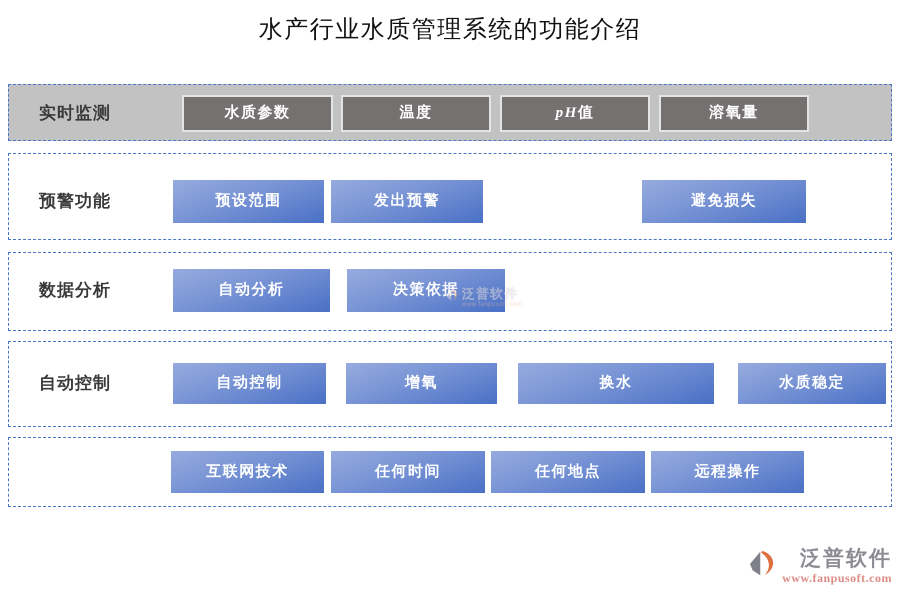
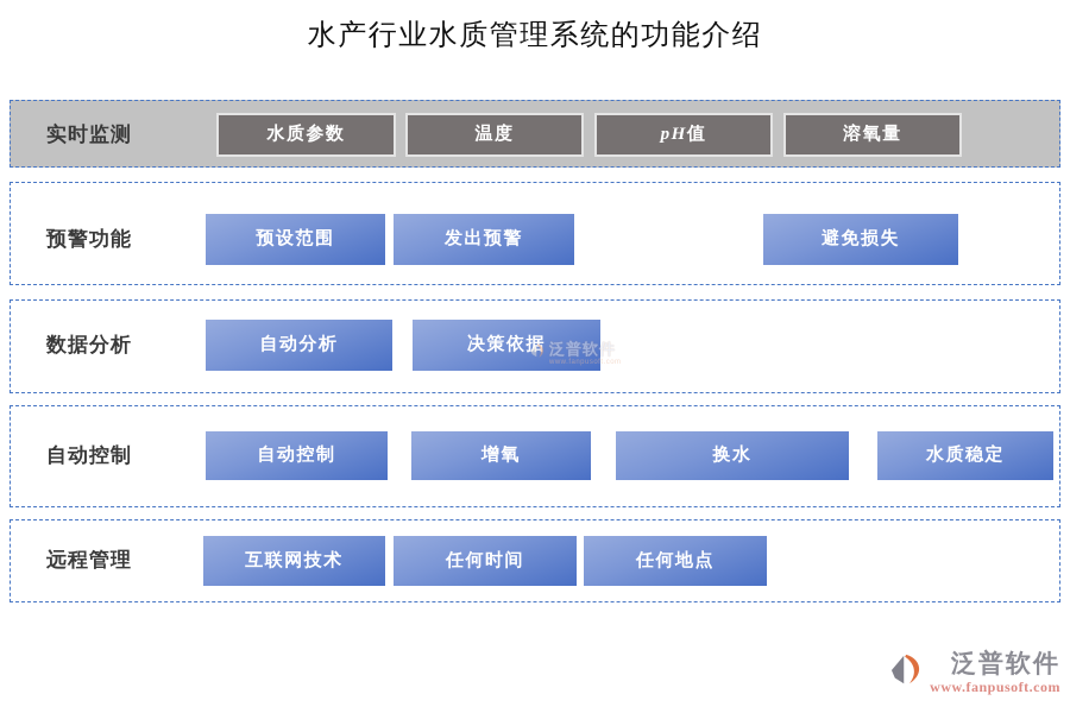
  水产行业水质管理系统的功能介绍
  实时监测
  水质参数
  温度
  pH
  值
  溶氧量
  预警功能
  预设范围
  发出预警
  避免损失
  数据分析
  自动分析
  决策依据
  自动控制
  自动控制
  增氧
  换水
  水质稳定
+ 远程管理
  互联网技术
  任何时间
  任何地点
- 远程操作
  泛普软件
  泛普软件
  www.fanpusoft.com
